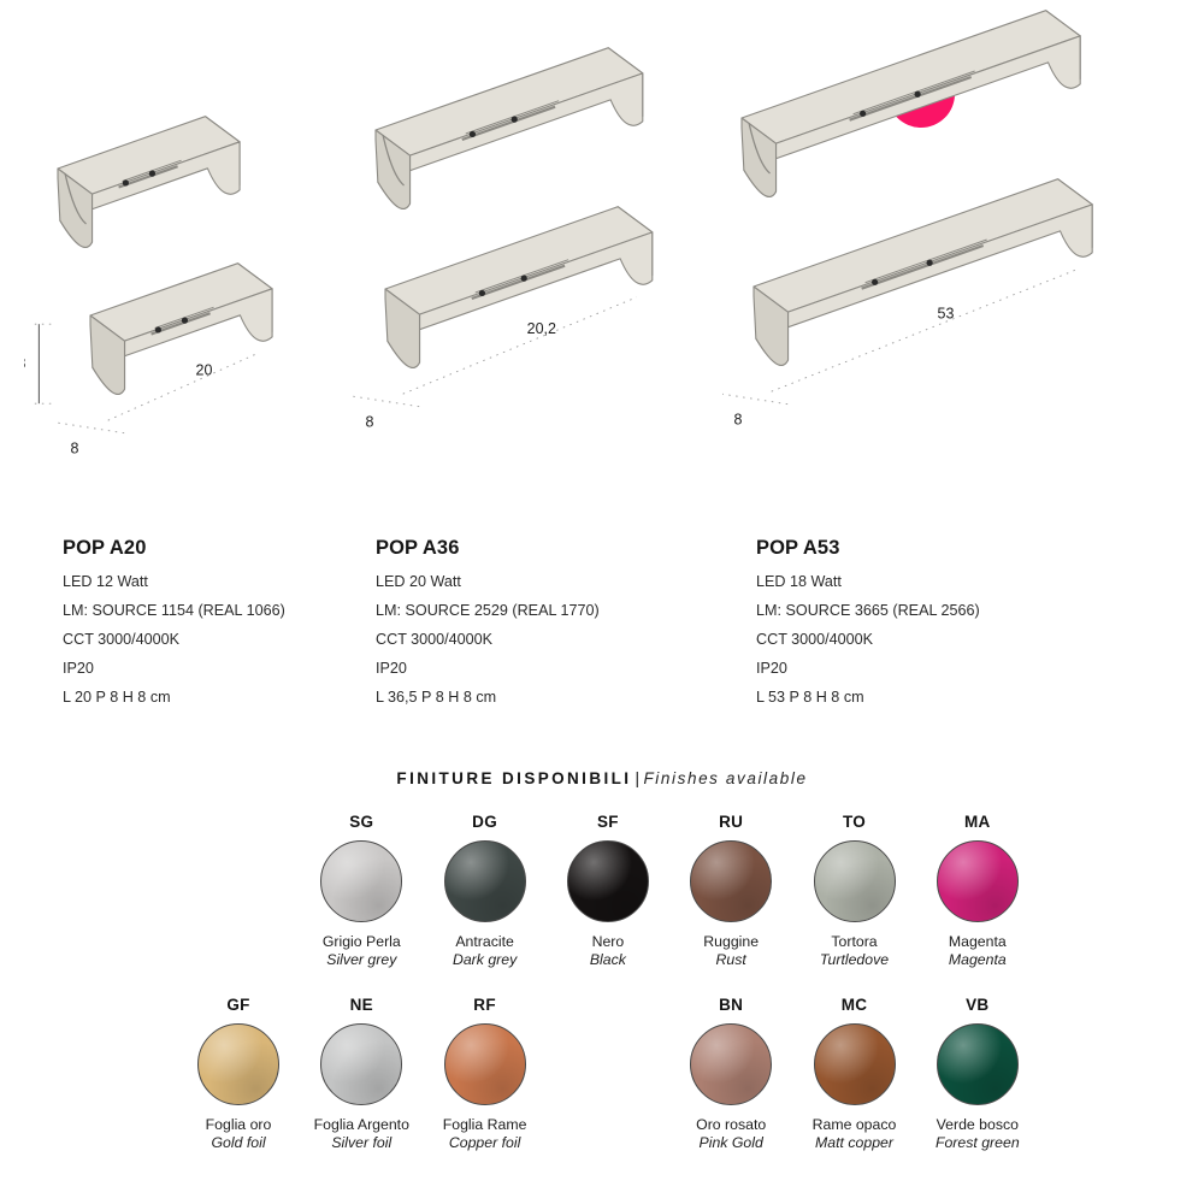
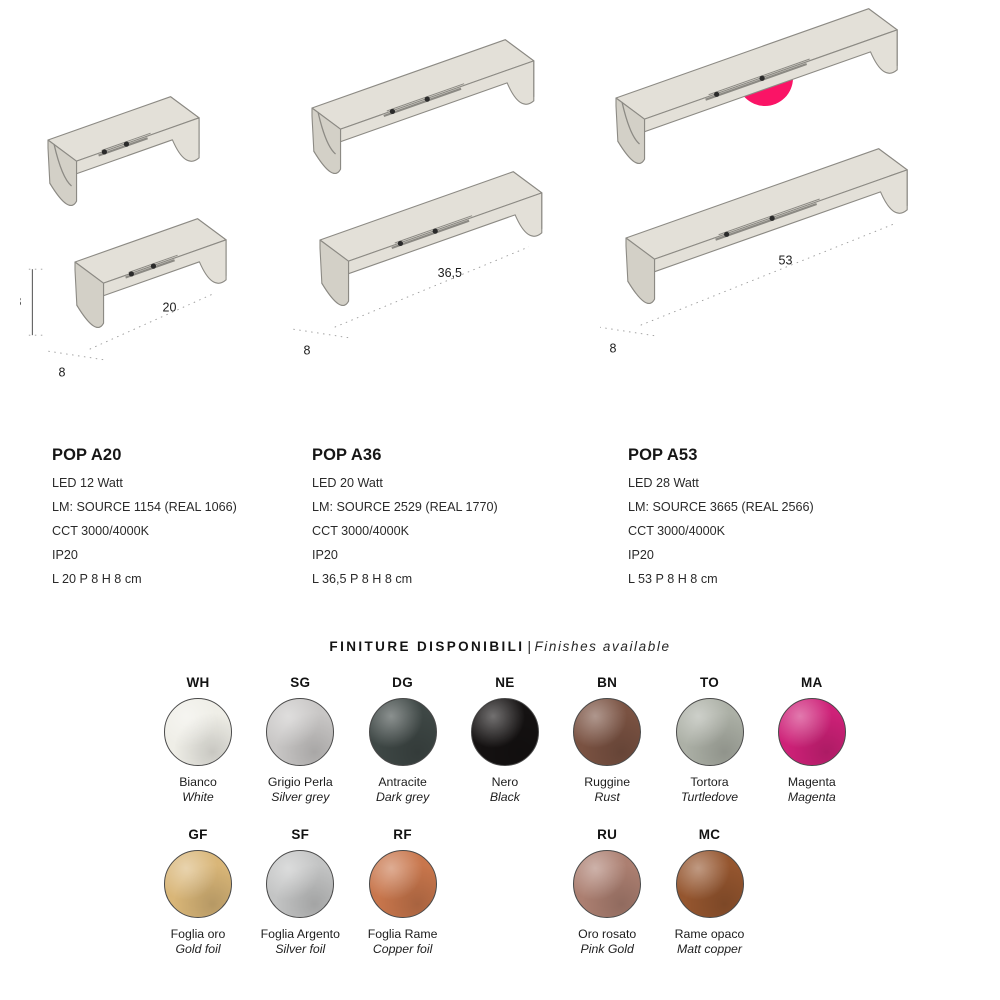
  8
  20
  8
- 20,2
+ 36,5
  8
  53
  POP A20
  LED 12 Watt
  LM: SOURCE 1154 (REAL 1066)
  CCT 3000/4000K
  IP20
  L 20 P 8 H 8 cm
  POP A36
  LED 20 Watt
  LM: SOURCE 2529 (REAL 1770)
  CCT 3000/4000K
  IP20
  L 36,5 P 8 H 8 cm
  POP A53
- LED 18 Watt
+ LED 28 Watt
  LM: SOURCE 3665 (REAL 2566)
  CCT 3000/4000K
  IP20
  L 53 P 8 H 8 cm
  FINITURE DISPONIBILI | Finishes available
+ WH
+ Bianco
+ White
  SG
  Grigio Perla
  Silver grey
  DG
  Antracite
  Dark grey
- SF
+ NE
  Nero
  Black
- RU
+ BN
  Ruggine
  Rust
  TO
  Tortora
  Turtledove
  MA
  Magenta
  Magenta
  GF
  Foglia oro
  Gold foil
- NE
+ SF
  Foglia Argento
  Silver foil
  RF
  Foglia Rame
  Copper foil
- BN
+ RU
  Oro rosato
  Pink Gold
  MC
  Rame opaco
  Matt copper
- VB
- Verde bosco
- Forest green
